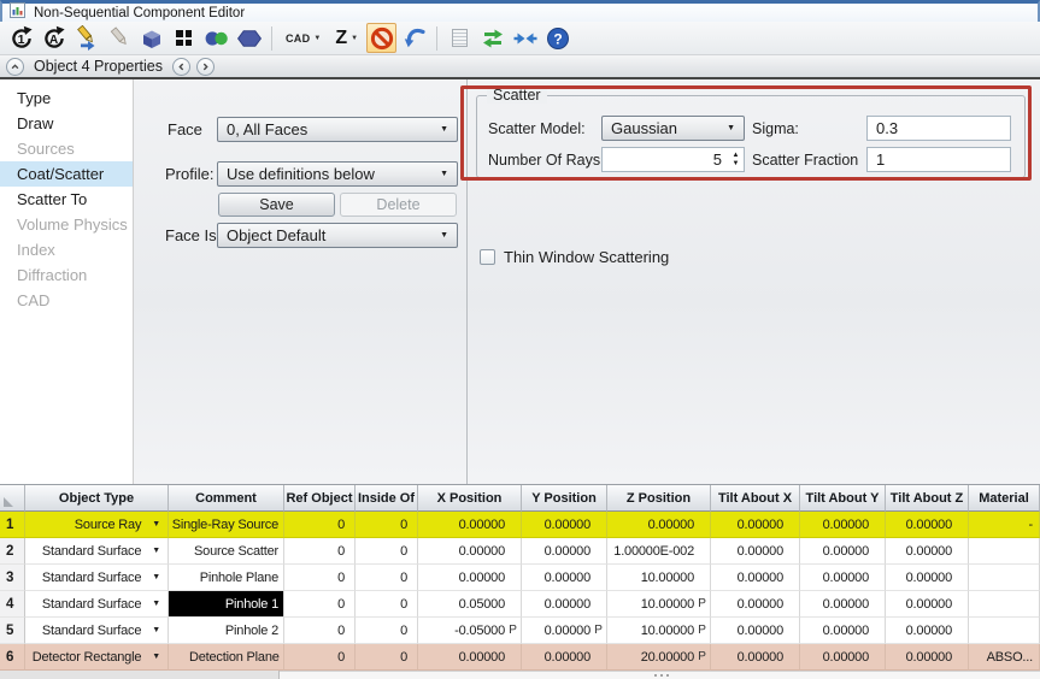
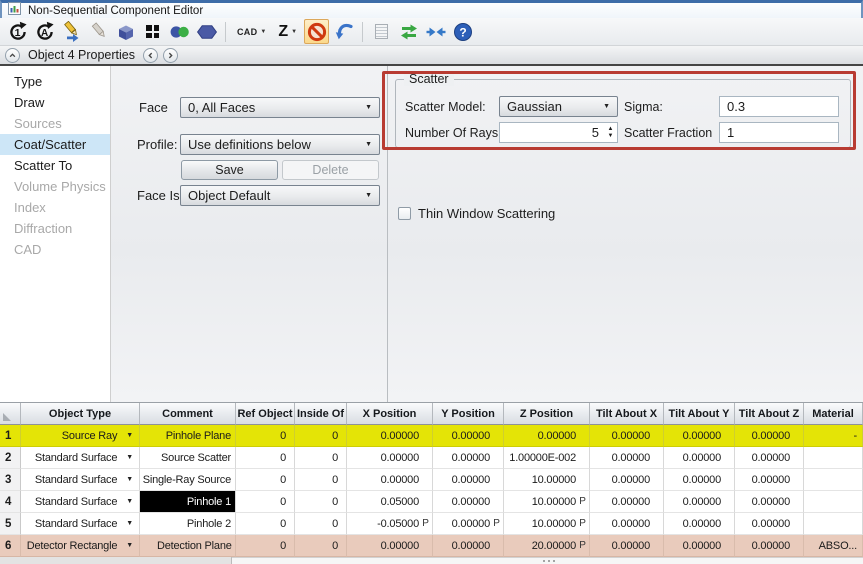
  Non-Sequential Component Editor
  1
  A
  CAD
  Z
  ?
  Object 4 Properties
  Type
  Draw
  Sources
  Coat/Scatter
  Scatter To
  Volume Physics
  Index
  Diffraction
  CAD
  Face
  0, All Faces
  Profile:
  Use definitions below
  Save
  Delete
  Face Is
  Object Default
  Scatter
  Scatter Model:
  Gaussian
  Sigma:
  0.3
  Number Of Rays
  5
  Scatter Fraction
  1
  Thin Window Scattering
  Object Type
  Comment
  Ref Object
  Inside Of
  X Position
  Y Position
  Z Position
  Tilt About X
  Tilt About Y
  Tilt About Z
  Material
  1
  Source Ray
- Single-Ray Source
+ Pinhole Plane
  0
  0
  0.00000
  0.00000
  0.00000
  0.00000
  0.00000
  0.00000
  -
  2
  Standard Surface
  Source Scatter
  0
  0
  0.00000
  0.00000
  1.00000E-002
  0.00000
  0.00000
  0.00000
  3
  Standard Surface
- Pinhole Plane
+ Single-Ray Source
  0
  0
  0.00000
  0.00000
  10.00000
  0.00000
  0.00000
  0.00000
  4
  Standard Surface
  Pinhole 1
  0
  0
  0.05000
  0.00000
  10.00000
  P
  0.00000
  0.00000
  0.00000
  5
  Standard Surface
  Pinhole 2
  0
  0
  -0.05000
  P
  0.00000
  P
  10.00000
  P
  0.00000
  0.00000
  0.00000
  6
  Detector Rectangle
  Detection Plane
  0
  0
  0.00000
  0.00000
  20.00000
  P
  0.00000
  0.00000
  0.00000
  ABSO...
